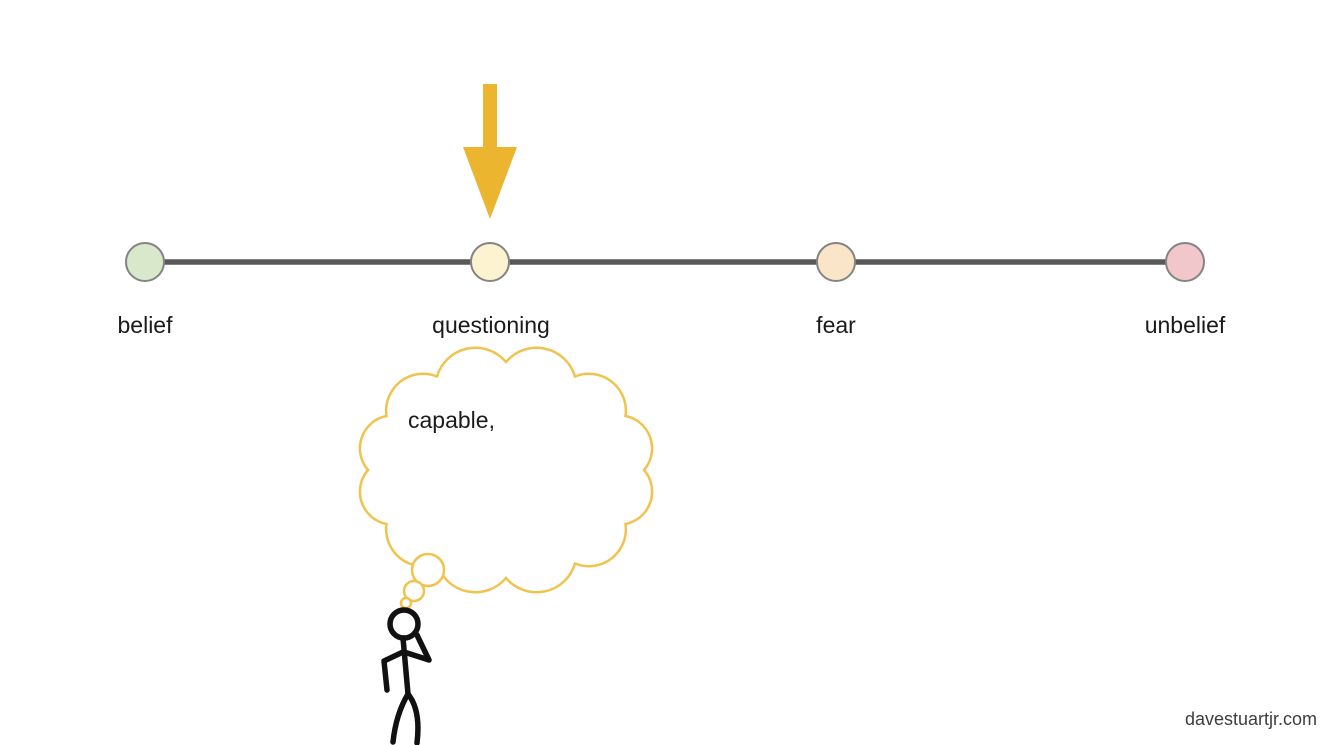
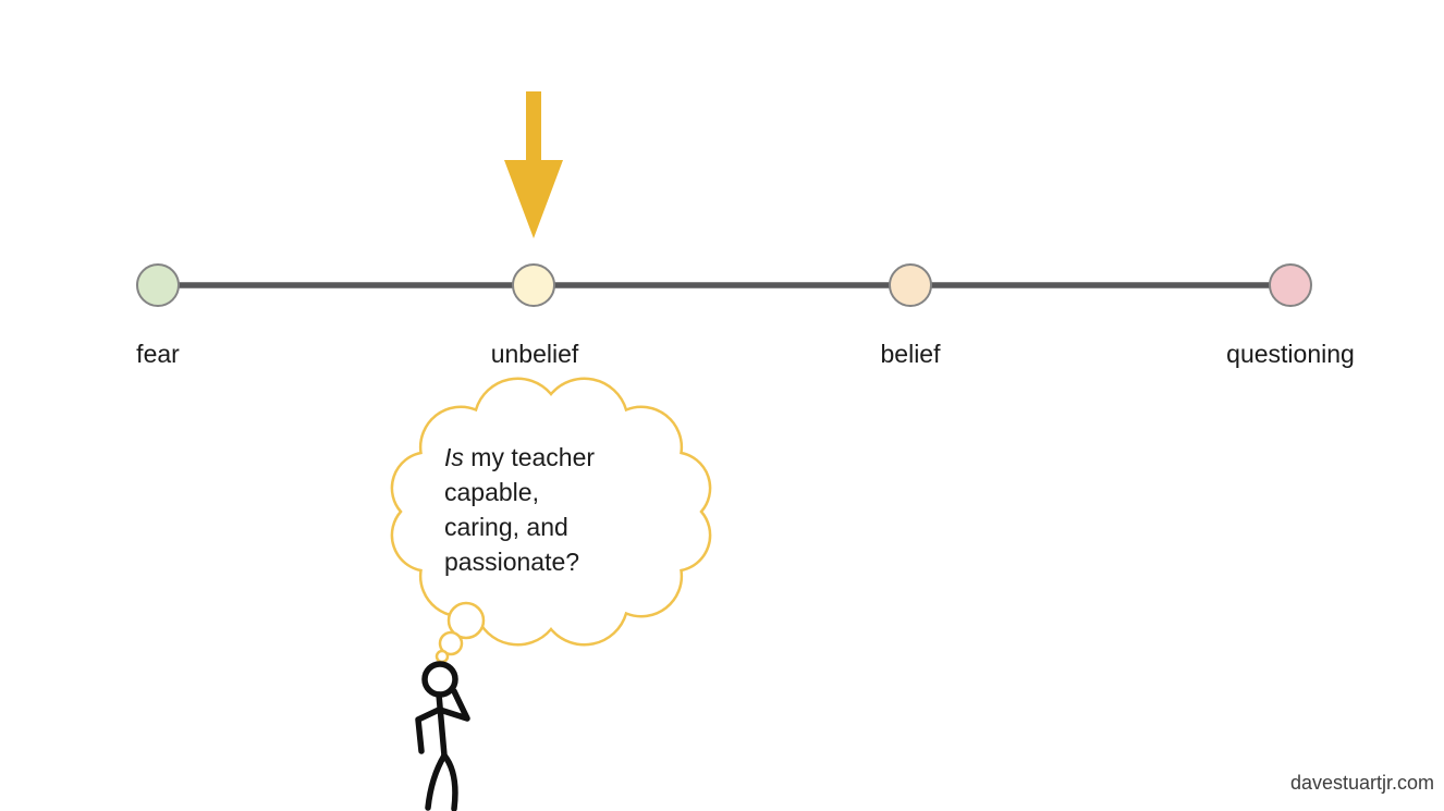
- belief
+ fear
- questioning
+ unbelief
- fear
+ belief
- unbelief
+ questioning
+ Is my teacher
  capable,
+ caring, and
+ passionate?
  davestuartjr.com
